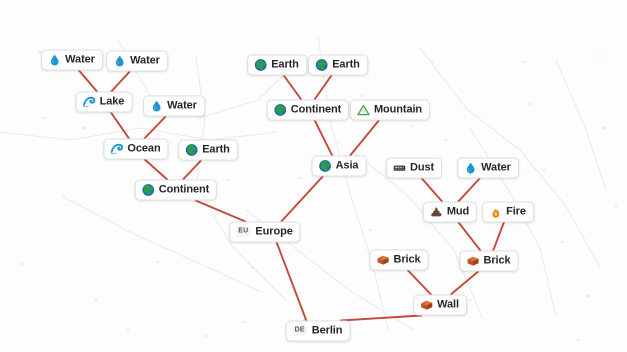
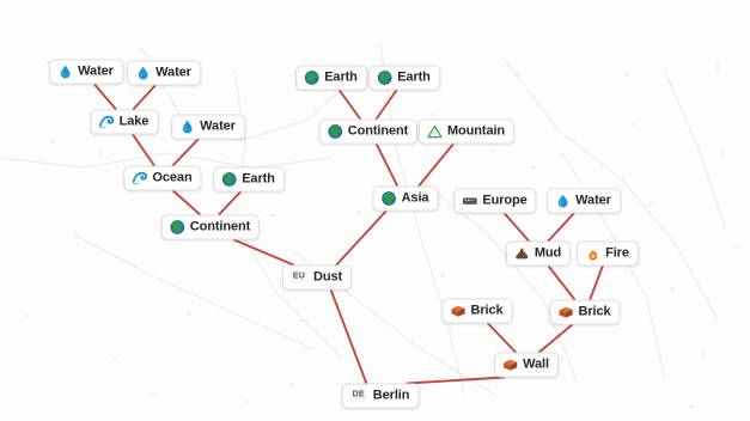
  Water
  Water
  Lake
  Water
  Ocean
  Earth
  Continent
  Earth
  Earth
  Continent
  Mountain
  Asia
- Dust
+ Europe
  Water
  Mud
  Fire
- Europe
+ Dust
  Brick
  Brick
  Wall
  Berlin
